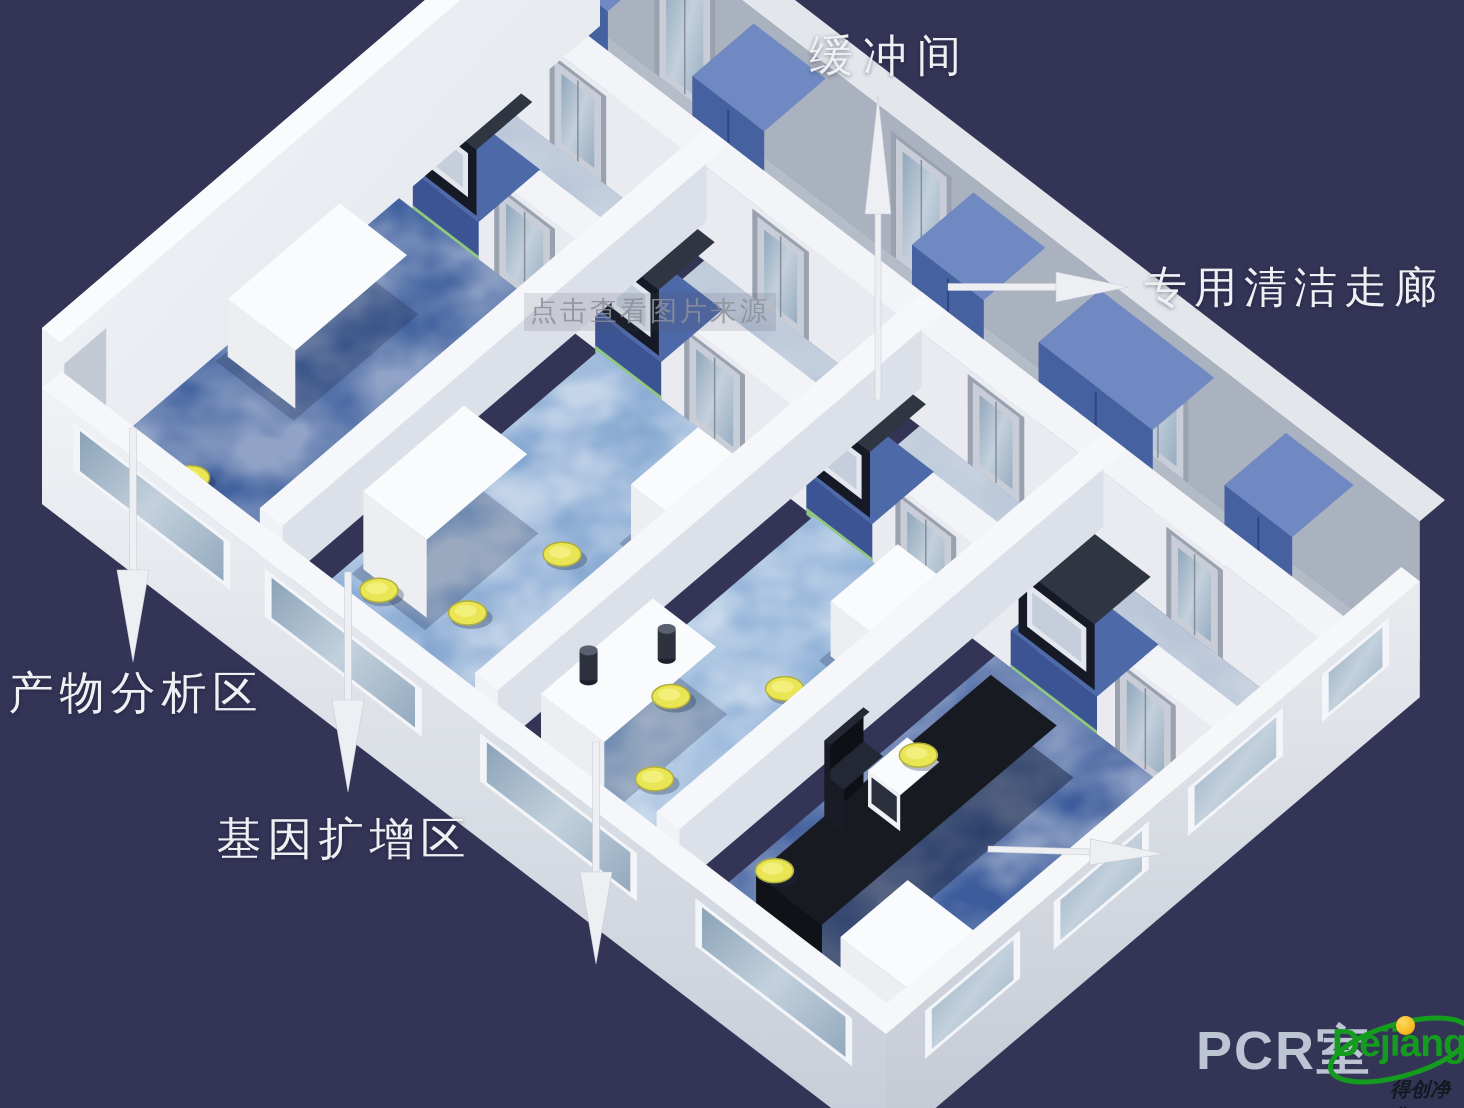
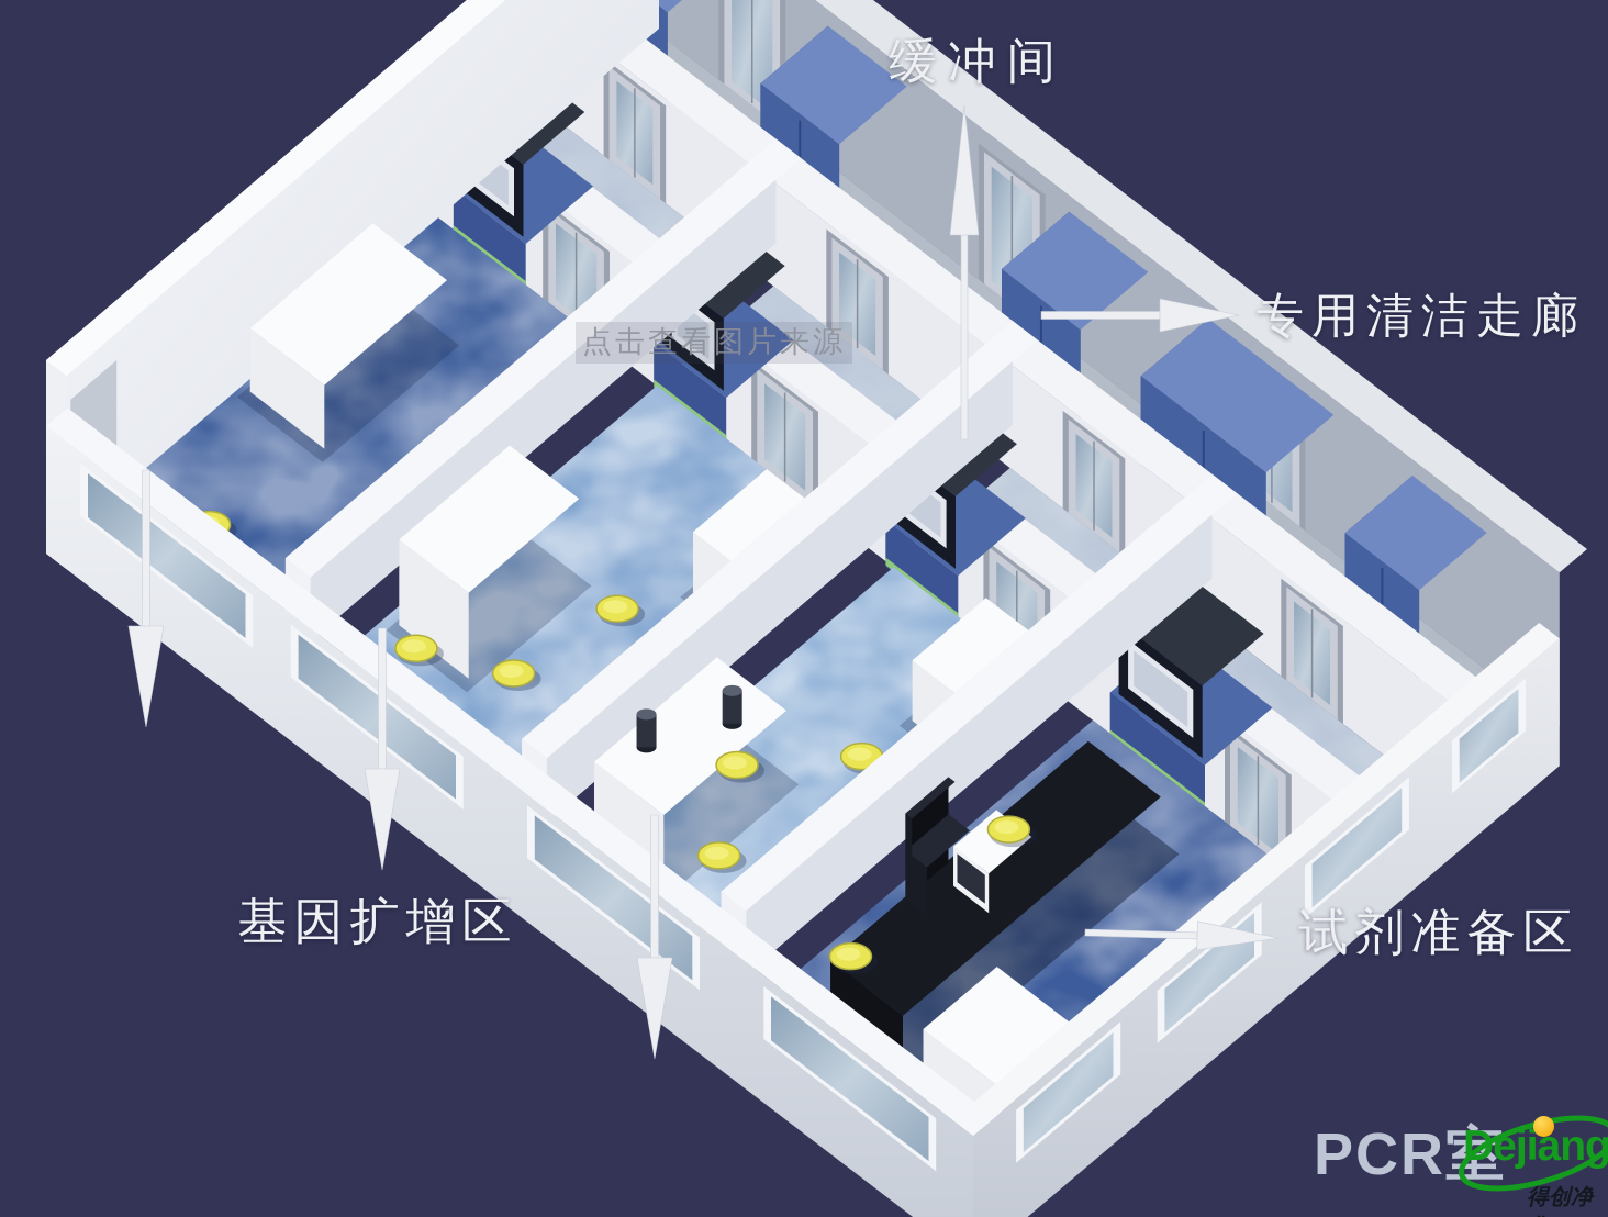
  缓冲间
  专用清洁走廊
- 产物分析区
  基因扩增区
+ 试剂准备区
  点击查看图片来源
  PCR
  Dejiang
  得创净
